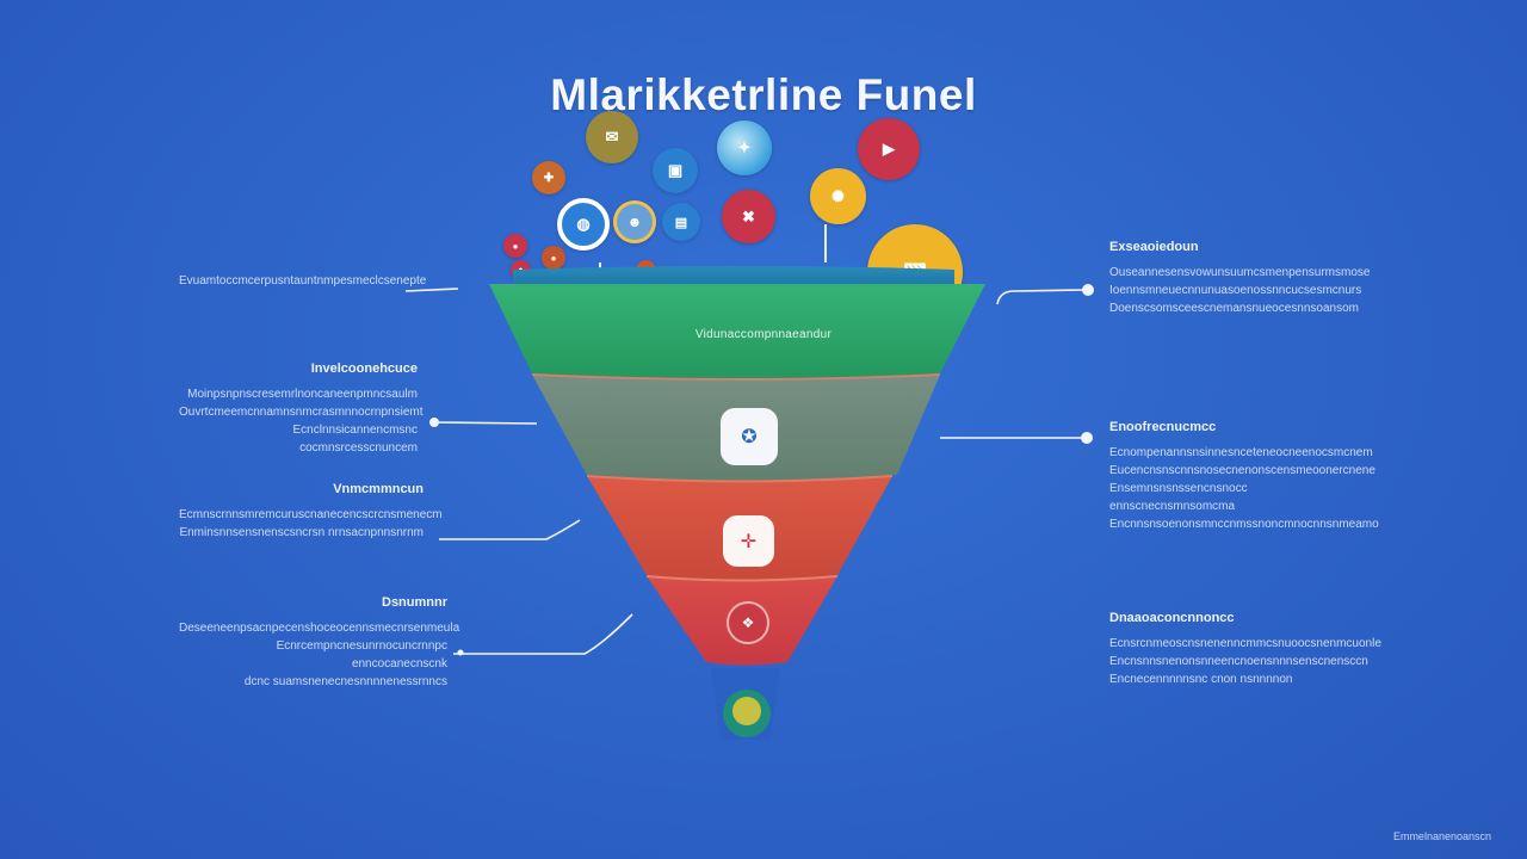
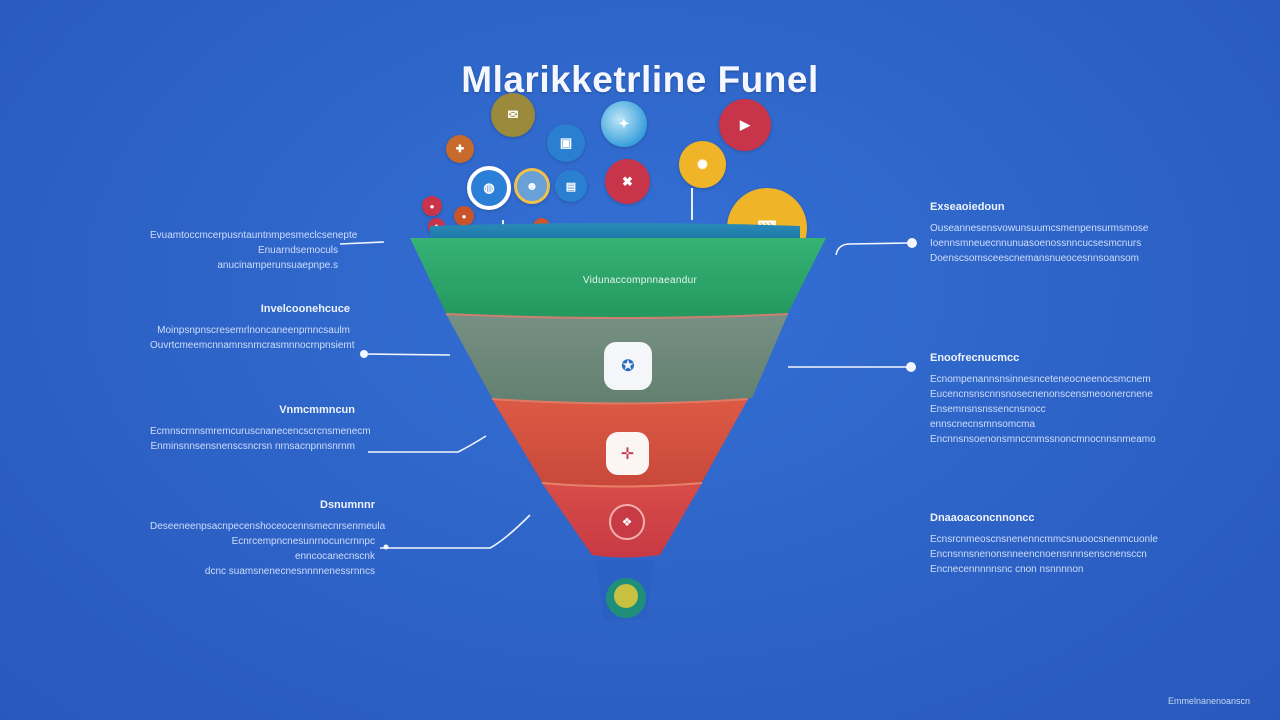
  Mlarikketrline Funel
  ✉
  ✚
  ▣
  ✦
  ▶
  ◍
  ☻
  ▤
  ✖
  ✺
  ●
  ●
  Vidunaccompnnaeandur
  ✪
  ✛
  ❖
  Evuamtoccmcerpusntauntnmpesmeclcsenepte
+ Enuarndsemoculs anucinamperunsuaepnpe.s
  Invelcoonehcuce
  Moinpsnpnscresemrlnoncaneenpmncsaulm
  Ouvrtcmeemcnnamnsnmcrasmnnocrnpnsiemt
- Ecnclnnsicannencmsnc cocmnsrcesscnuncem
  Vnmcmmncun
  Ecmnscrnnsmremcuruscnanecencscrcnsmenecm
  Enminsnnsensnenscsncrsn nrnsacnpnnsnrnm
  Dsnumnnr
  Deseeneenpsacnpecenshoceocennsmecnrsenmeula
  Ecnrcempncnesunrnocuncrnnpc enncocanecnscnk
  dcnc suamsnenecnesnnnnenessrnncs
  Exseaoiedoun
  Ouseannesensvowunsuumcsmenpensurmsmose
  Ioennsmneuecnnunuasoenossnncucsesmcnurs
  Doenscsomsceescnemansnueocesnnsoansom
  Enoofrecnucmcc
  Ecnompenannsnsinnesnceteneocneenocsmcnem
  Eucencnsnscnnsnosecnenonscensmeoonercnene
  Ensemnsnsnssencnsnocc ennscnecnsmnsomcma
  Encnnsnsoenonsmnccnmssnoncmnocnnsnmeamo
  Dnaaoaconcnnoncc
  Ecnsrcnmeoscnsnenenncmmcsnuoocsnenmcuonle
  Encnsnnsnenonsnneencnoensnnnsenscnensccn
  Encnecennnnnsnc cnon nsnnnnon
  Emmelnanenoanscn
